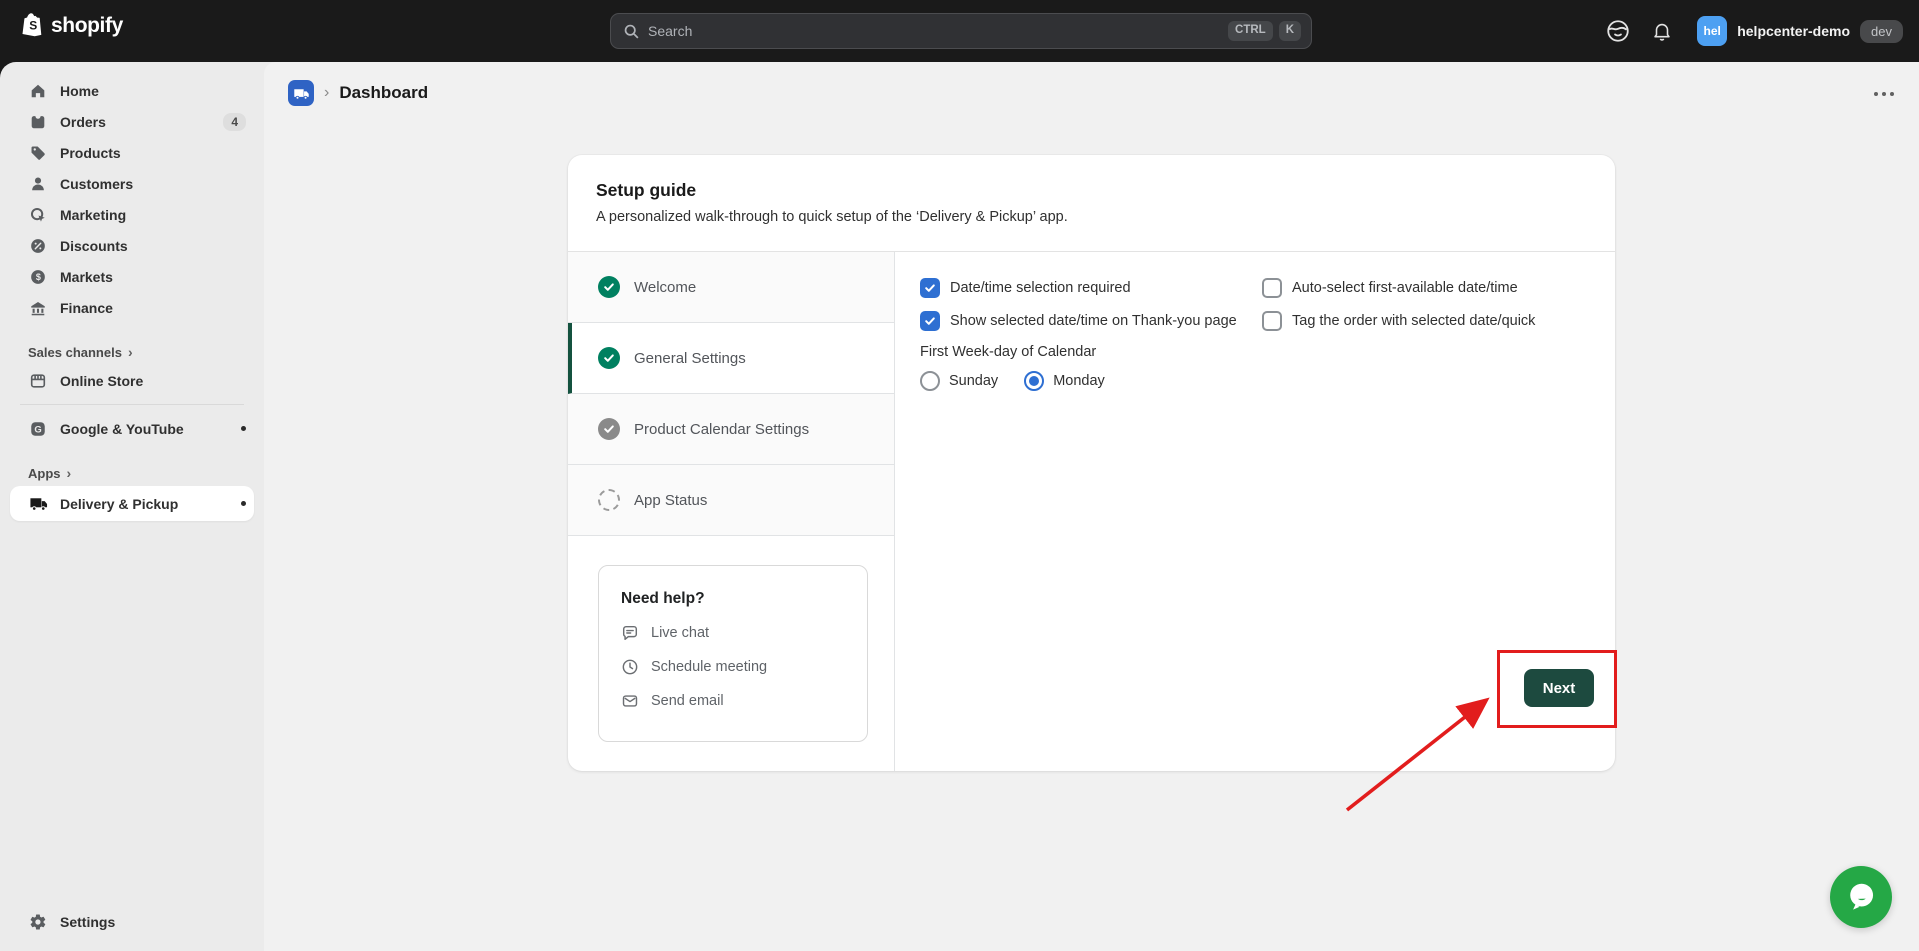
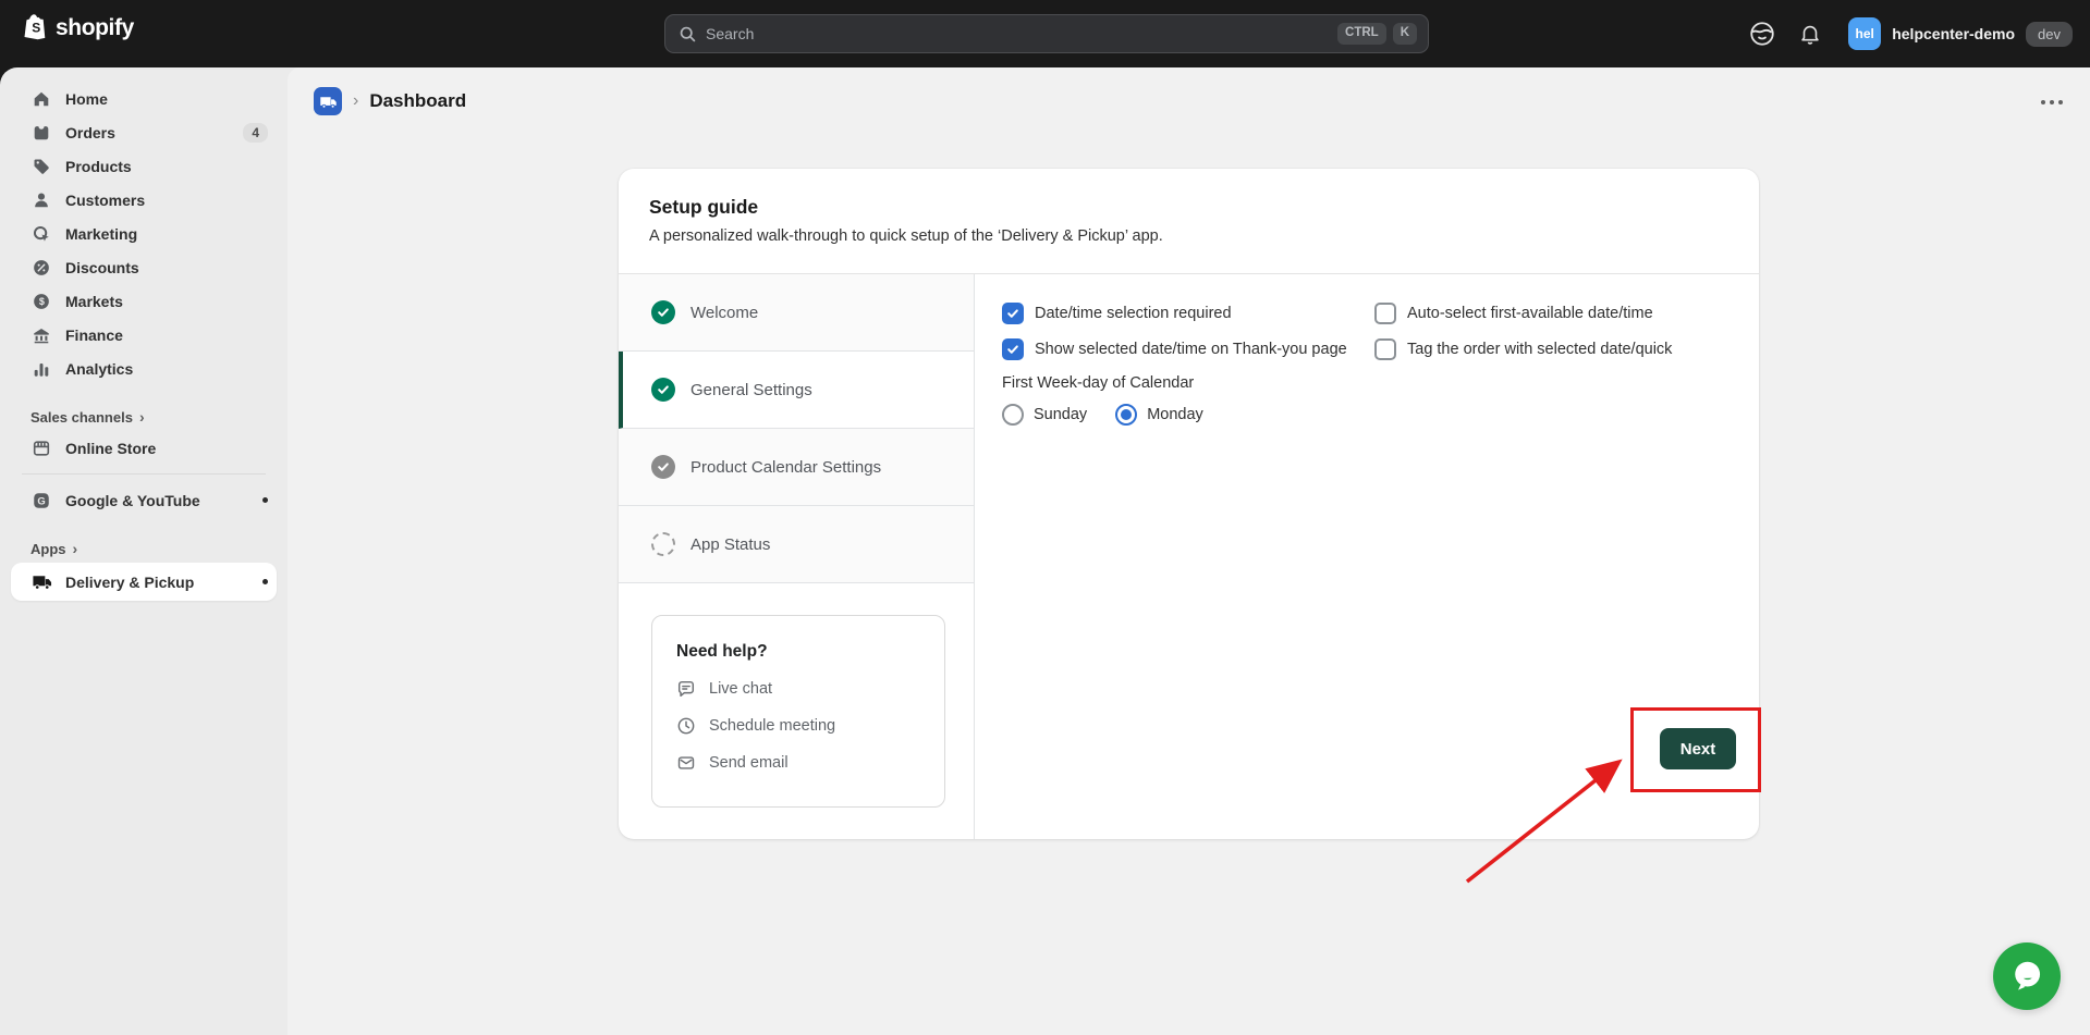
  S
  shopify
  Search
  CTRL
  K
  hel
  helpcenter-demo
  dev
  Home
  Orders
  4
  Products
  Customers
  Marketing
  Discounts
  $
  Markets
  Finance
+ Analytics
  Sales channels
  ›
  Online Store
  G
  Google & YouTube
  Apps
  ›
  Delivery & Pickup
- Settings
  ›
  Dashboard
  Setup guide
  A personalized walk-through to quick setup of the ‘Delivery & Pickup’ app.
  Welcome
  General Settings
  Product Calendar Settings
  App Status
  Need help?
  Live chat
  Schedule meeting
  Send email
  Date/time selection required
  Auto-select first-available date/time
  Show selected date/time on Thank-you page
  Tag the order with selected date/quick
  First Week-day of Calendar
  Sunday
  Monday
  Next
